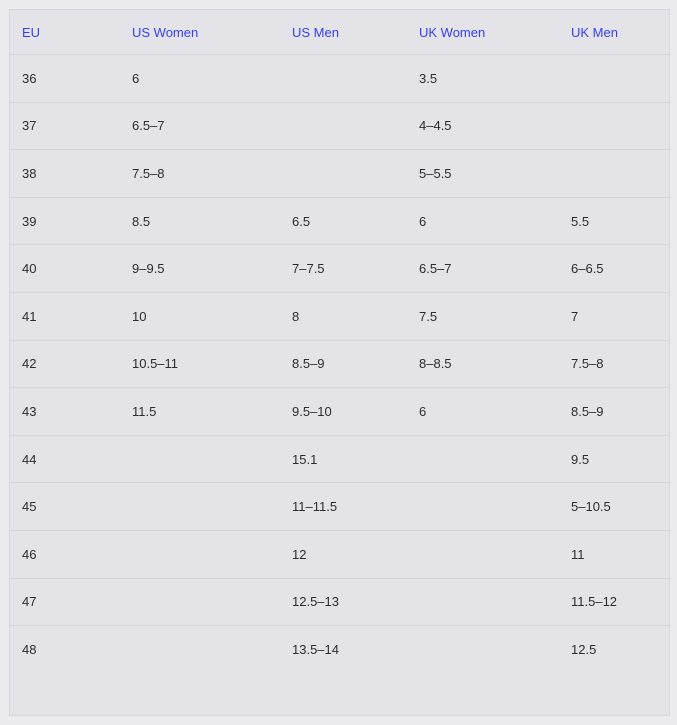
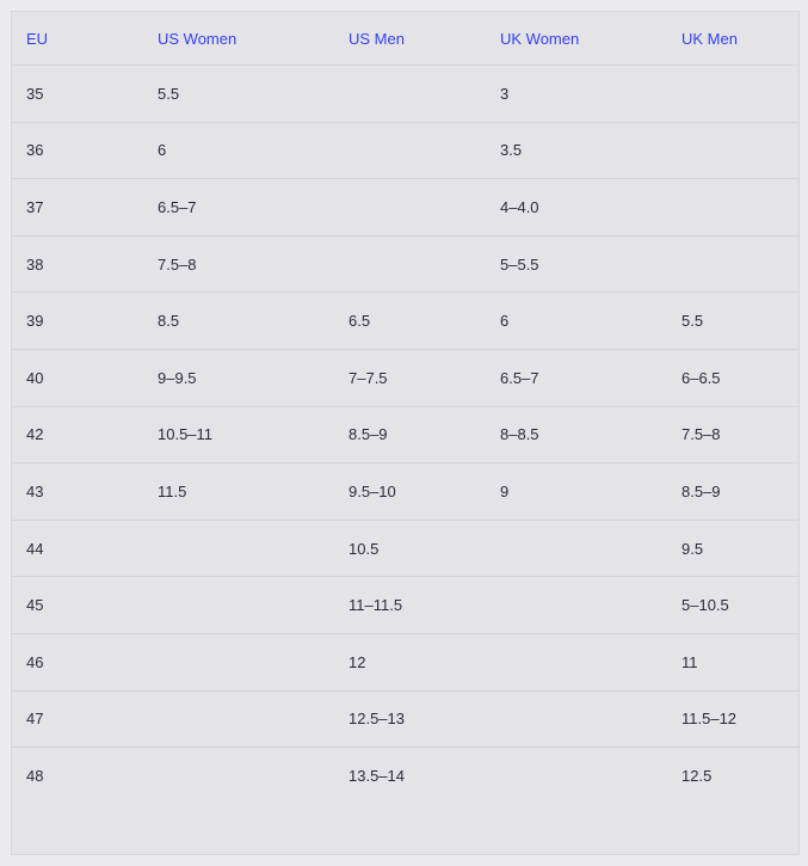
  EU	US Women	US Men	UK Women	UK Men
+ 35	5.5		3
  36	6		3.5
- 37	6.5–7		4–4.5
+ 37	6.5–7		4–4.0
  38	7.5–8		5–5.5
  39	8.5	6.5	6	5.5
  40	9–9.5	7–7.5	6.5–7	6–6.5
- 41	10	8	7.5	7
  42	10.5–11	8.5–9	8–8.5	7.5–8
- 43	11.5	9.5–10	6	8.5–9
+ 43	11.5	9.5–10	9	8.5–9
- 44		15.1		9.5
+ 44		10.5		9.5
  45		11–11.5		5–10.5
  46		12		11
  47		12.5–13		11.5–12
  48		13.5–14		12.5
